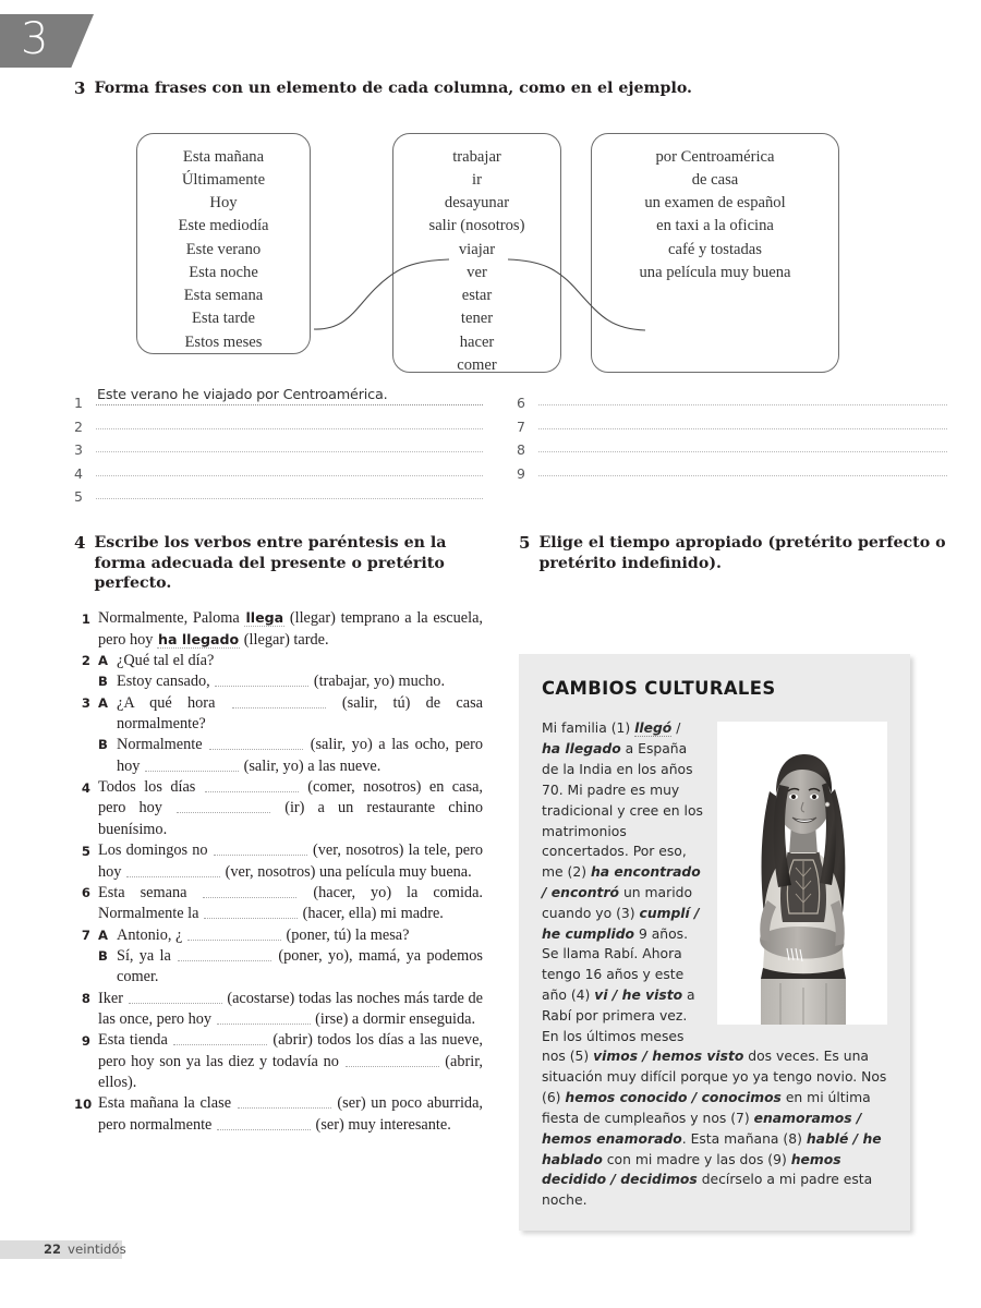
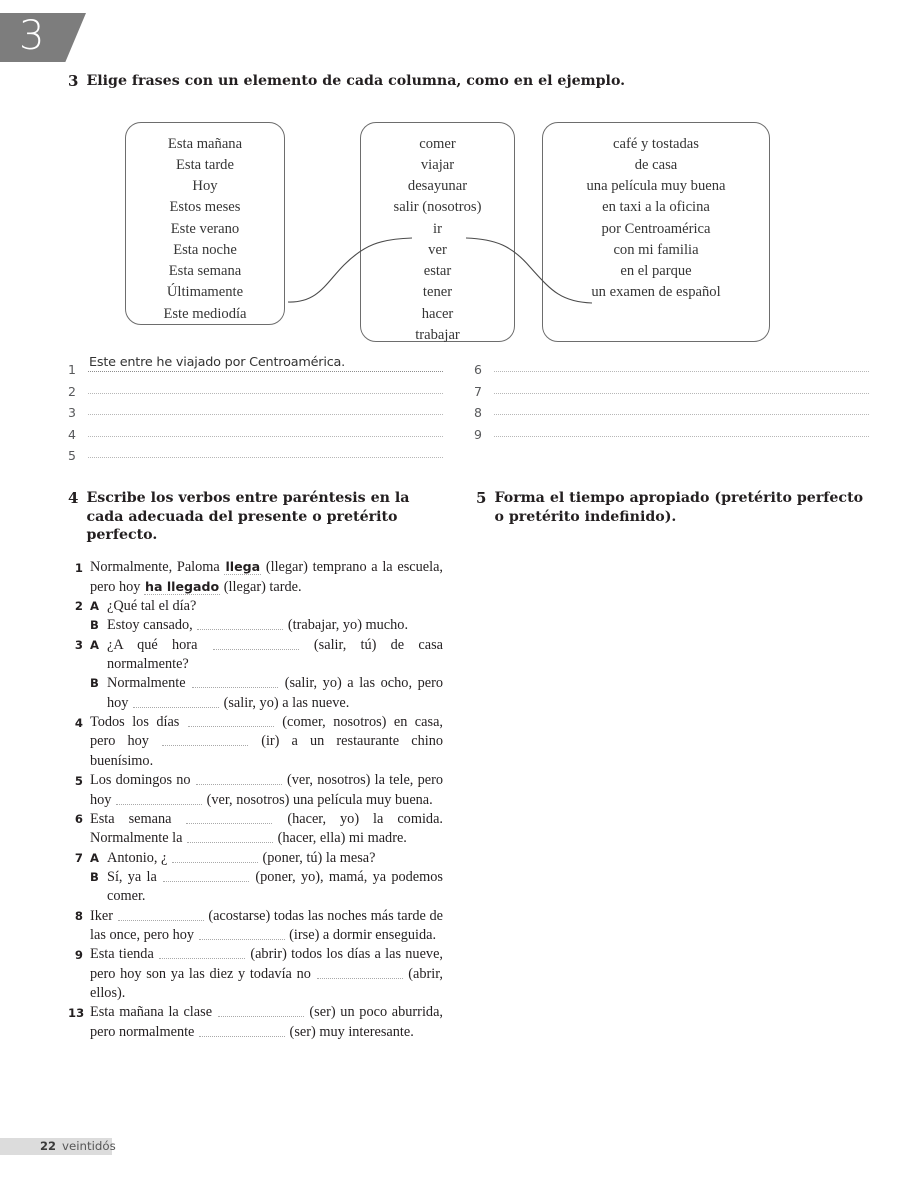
  3
  3
- Forma frases con un elemento de cada columna, como en el ejemplo.
+ Elige frases con un elemento de cada columna, como en el ejemplo.
  Esta mañana
- Últimamente
+ Esta tarde
  Hoy
- Este mediodía
+ Estos meses
  Este verano
  Esta noche
  Esta semana
- Esta tarde
+ Últimamente
- Estos meses
+ Este mediodía
- trabajar
+ comer
- ir
+ viajar
  desayunar
  salir (nosotros)
- viajar
+ ir
  ver
  estar
  tener
  hacer
- comer
+ trabajar
- por Centroamérica
+ café y tostadas
  de casa
- un examen de español
+ una película muy buena
  en taxi a la oficina
- café y tostadas
+ por Centroamérica
+ con mi familia
+ en el parque
- una película muy buena
+ un examen de español
  1
- Este verano he viajado por Centroamérica.
+ Este entre he viajado por Centroamérica.
  2
  3
  4
  5
  6
  7
  8
  9
  4
- Escribe los verbos entre paréntesis en la forma adecuada del presente o pretérito perfecto.
+ Escribe los verbos entre paréntesis en la cada adecuada del presente o pretérito perfecto.
  1
  Normalmente, Paloma llega (llegar) temprano a la escuela, pero hoy ha llegado (llegar) tarde.
  2
  A
  ¿Qué tal el día?
  B
  Estoy cansado, (trabajar, yo) mucho.
  3
  A
  ¿A qué hora (salir, tú) de casa normalmente?
  B
  Normalmente (salir, yo) a las ocho, pero hoy (salir, yo) a las nueve.
  4
  Todos los días (comer, nosotros) en casa, pero hoy (ir) a un restaurante chino buenísimo.
  5
  Los domingos no (ver, nosotros) la tele, pero hoy (ver, nosotros) una película muy buena.
  6
  Esta semana (hacer, yo) la comida. Normalmente la (hacer, ella) mi madre.
  7
  A
  Antonio, ¿ (poner, tú) la mesa?
  B
  Sí, ya la (poner, yo), mamá, ya podemos comer.
  8
  Iker (acostarse) todas las noches más tarde de las once, pero hoy (irse) a dormir enseguida.
  9
  Esta tienda (abrir) todos los días a las nueve, pero hoy son ya las diez y todavía no (abrir, ellos).
- 10
+ 13
  Esta mañana la clase (ser) un poco aburrida, pero normalmente (ser) muy interesante.
  5
- Elige el tiempo apropiado (pretérito perfecto o pretérito indefinido).
+ Forma el tiempo apropiado (pretérito perfecto o pretérito indefinido).
- CAMBIOS CULTURALES
- Mi familia (1) llegó / ha llegado a España de la India en los años 70. Mi padre es muy tradicional y cree en los matrimonios concertados. Por eso, me (2) ha encontrado / encontró un marido cuando yo (3) cumplí / he cumplido 9 años. Se llama Rabí. Ahora tengo 16 años y este año (4) vi / he visto a Rabí por primera vez. En los últimos meses nos (5) vimos / hemos visto dos veces. Es una situación muy difícil porque yo ya tengo novio. Nos (6) hemos conocido / conocimos en mi última fiesta de cumpleaños y nos (7) enamoramos / hemos enamorado. Esta mañana (8) hablé / he hablado con mi madre y las dos (9) hemos decidido / decidimos decírselo a mi padre esta noche.
  22
  veintidós
